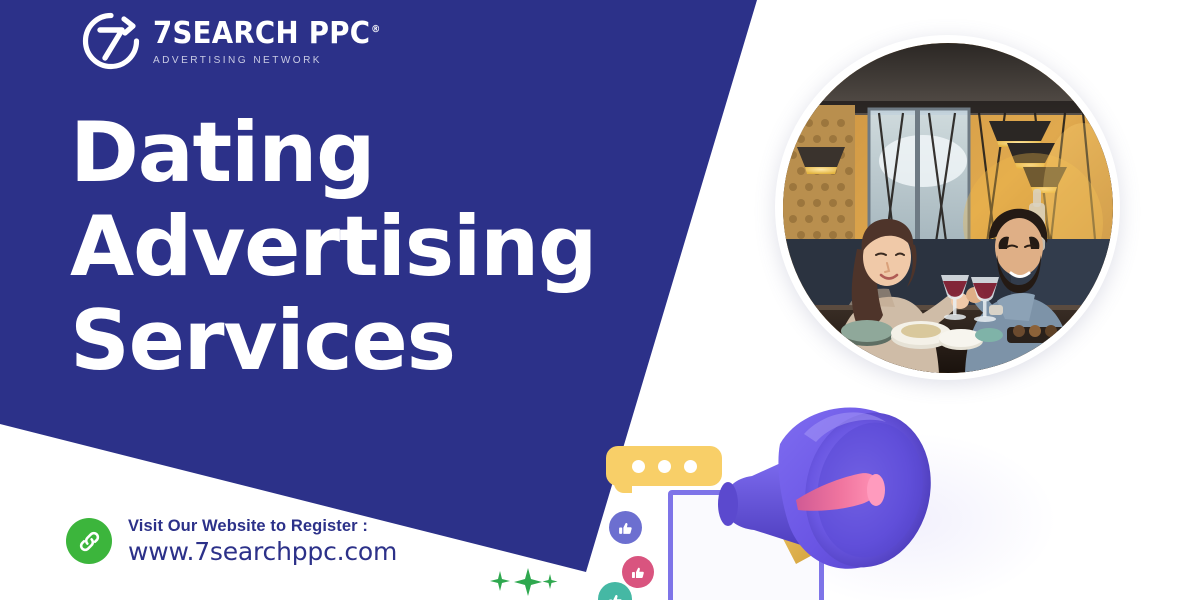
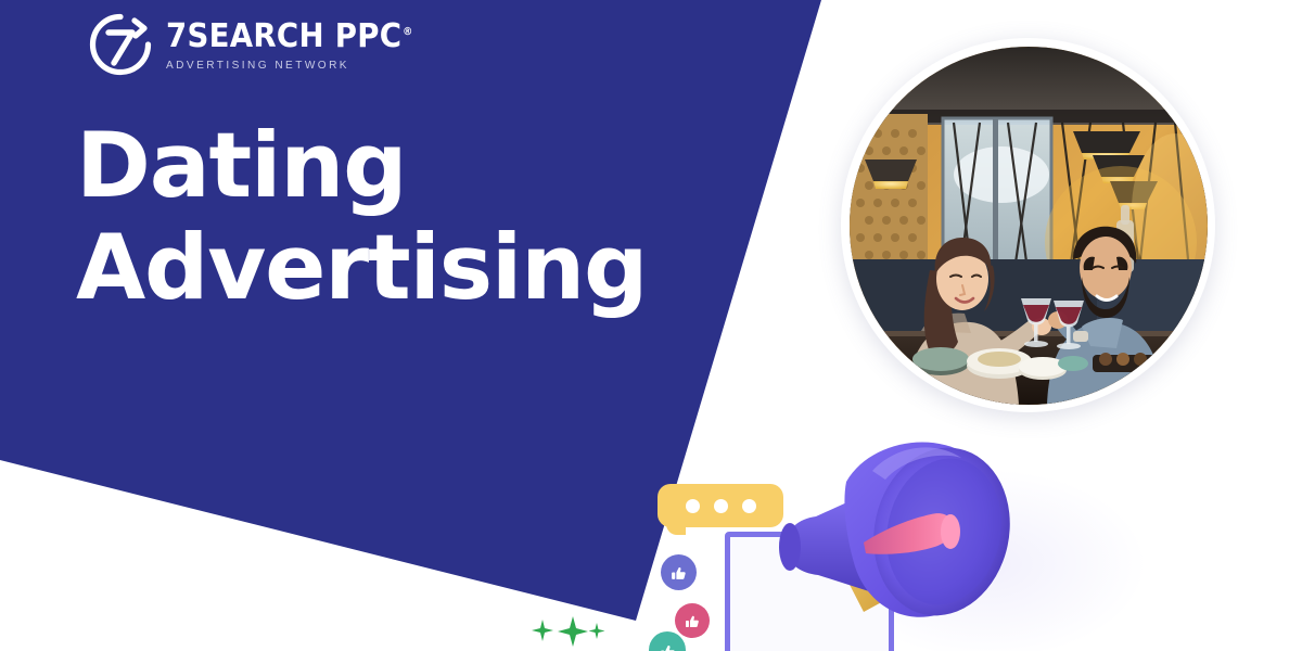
  7SEARCH PPC®
  ADVERTISING NETWORK
  Dating
  Advertising
- Services
- Visit Our Website to Register :
- www.7searchppc.com
